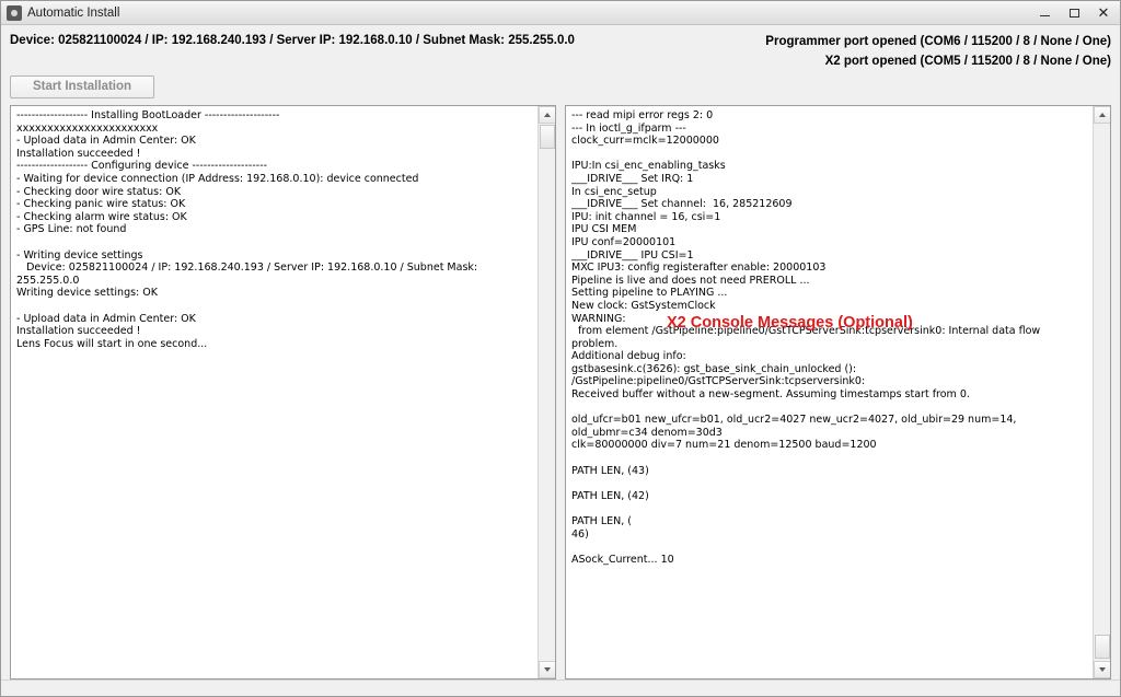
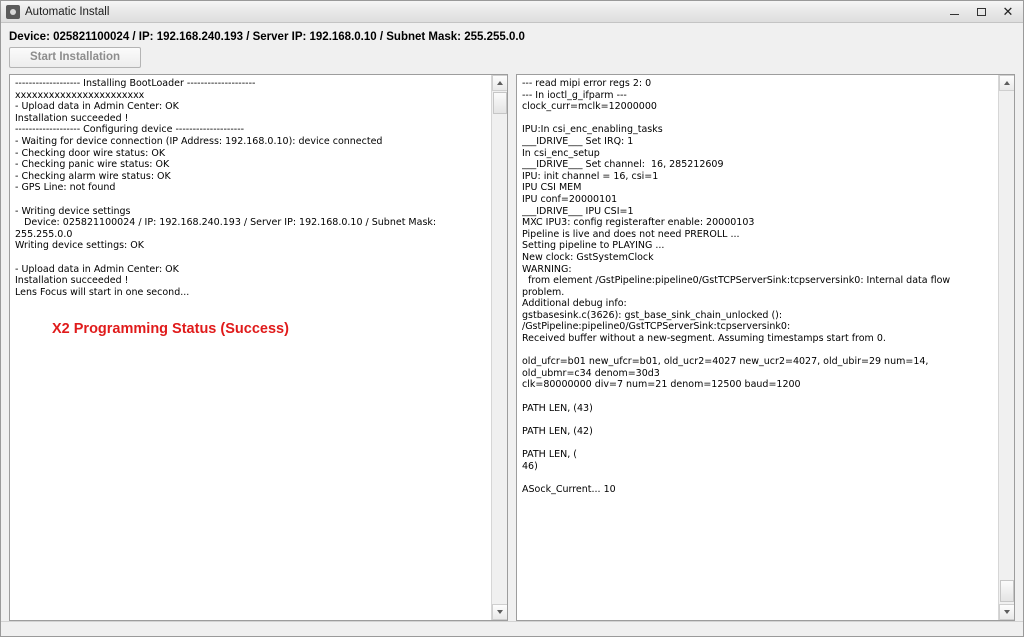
  Automatic Install
  ✕
  Device: 025821100024 / IP: 192.168.240.193 / Server IP: 192.168.0.10 / Subnet Mask: 255.255.0.0
- Programmer port opened (COM6 / 115200 / 8 / None / One)
- X2 port opened (COM5 / 115200 / 8 / None / One)
  Start Installation
  ------------------- Installing BootLoader --------------------
  xxxxxxxxxxxxxxxxxxxxxxx
  - Upload data in Admin Center: OK
  Installation succeeded !
  ------------------- Configuring device --------------------
  - Waiting for device connection (IP Address: 192.168.0.10): device connected
  - Checking door wire status: OK
  - Checking panic wire status: OK
  - Checking alarm wire status: OK
  - GPS Line: not found
  - Writing device settings
  Device: 025821100024 / IP: 192.168.240.193 / Server IP: 192.168.0.10 / Subnet Mask: 255.255.0.0
  Writing device settings: OK
  - Upload data in Admin Center: OK
  Installation succeeded !
  Lens Focus will start in one second...
+ X2 Programming Status (Success)
  --- read mipi error regs 2: 0
  --- In ioctl_g_ifparm ---
  clock_curr=mclk=12000000
  IPU:In csi_enc_enabling_tasks
  ___IDRIVE___ Set IRQ: 1
  In csi_enc_setup
  ___IDRIVE___ Set channel: 16, 285212609
  IPU: init channel = 16, csi=1
  IPU CSI MEM
  IPU conf=20000101
  ___IDRIVE___ IPU CSI=1
  MXC IPU3: config registerafter enable: 20000103
  Pipeline is live and does not need PREROLL ...
  Setting pipeline to PLAYING ...
  New clock: GstSystemClock
  WARNING:
  from element /GstPipeline:pipeline0/GstTCPServerSink:tcpserversink0: Internal data flow problem.
  Additional debug info:
  gstbasesink.c(3626): gst_base_sink_chain_unlocked ():
  /GstPipeline:pipeline0/GstTCPServerSink:tcpserversink0:
  Received buffer without a new-segment. Assuming timestamps start from 0.
  old_ufcr=b01 new_ufcr=b01, old_ucr2=4027 new_ucr2=4027, old_ubir=29 num=14, old_ubmr=c34 denom=30d3
  clk=80000000 div=7 num=21 denom=12500 baud=1200
  PATH LEN, (43)
  PATH LEN, (42)
  PATH LEN, (
  46)
  ASock_Current... 10
- X2 Console Messages (Optional)
